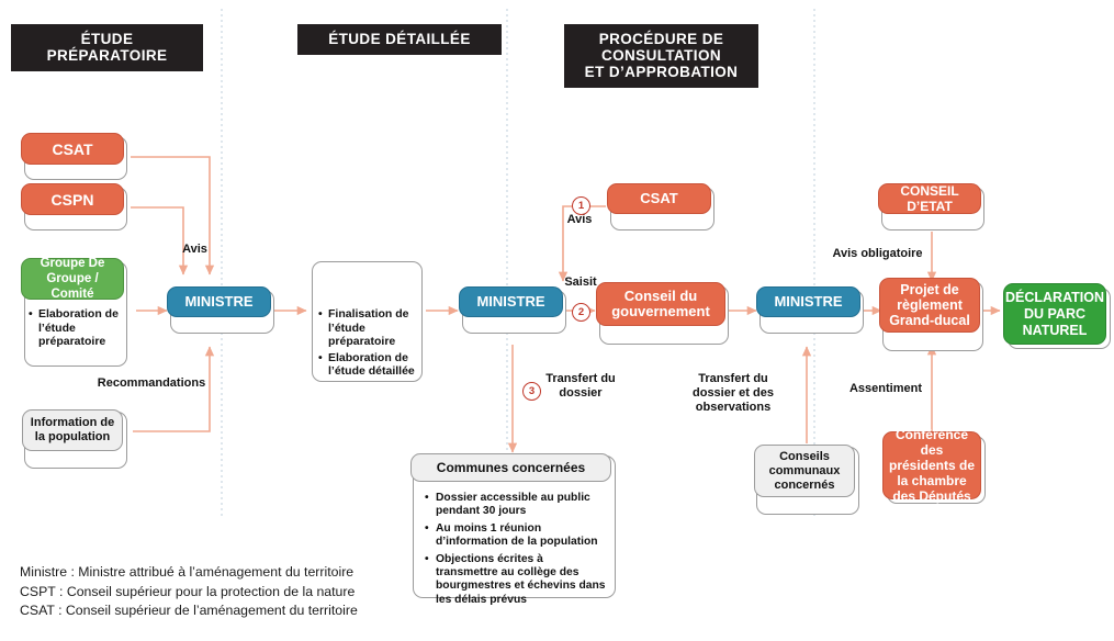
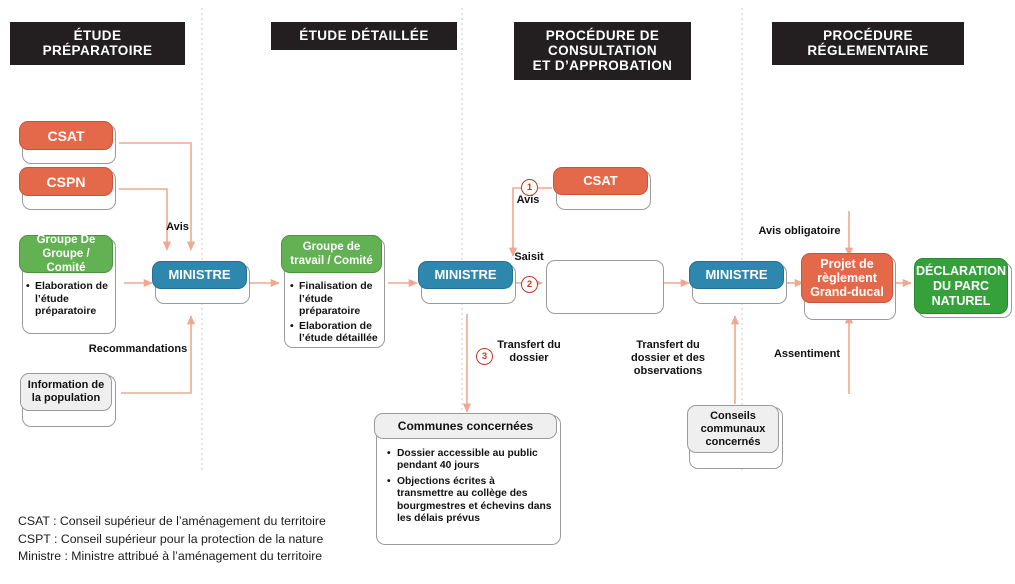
  ÉTUDE PRÉPARATOIRE
  ÉTUDE DÉTAILLÉE
  PROCÉDURE DE CONSULTATION
  ET D’APPROBATION
+ PROCÉDURE RÉGLEMENTAIRE
  CSAT
  CSPN
  Groupe De Groupe / Comité
  Elaboration de l’étude préparatoire
  MINISTRE
  Information de la population
  Avis
  Recommandations
+ Groupe de travail / Comité
  Finalisation de l’étude préparatoire
  Elaboration de l’étude détaillée
  MINISTRE
  CSAT
- Conseil du gouvernement
  Communes concernées
- Dossier accessible au public pendant 30 jours
+ Dossier accessible au public pendant 40 jours
- Au moins 1 réunion d’information de la population
  Objections écrites à transmettre au collège des bourgmestres et échevins dans les délais prévus
  Avis
  Saisit
  Transfert du dossier
  Transfert du dossier et des observations
  1
  2
  3
  MINISTRE
- CONSEIL D’ETAT
  Projet de règlement Grand-ducal
  DÉCLARATION DU PARC NATUREL
  Conseils communaux concernés
- Conférence des présidents de la chambre des Députés
  Avis obligatoire
  Assentiment
- Ministre : Ministre attribué à l’aménagement du territoire
+ CSAT : Conseil supérieur de l’aménagement du territoire
  CSPT : Conseil supérieur pour la protection de la nature
- CSAT : Conseil supérieur de l’aménagement du territoire
+ Ministre : Ministre attribué à l’aménagement du territoire
